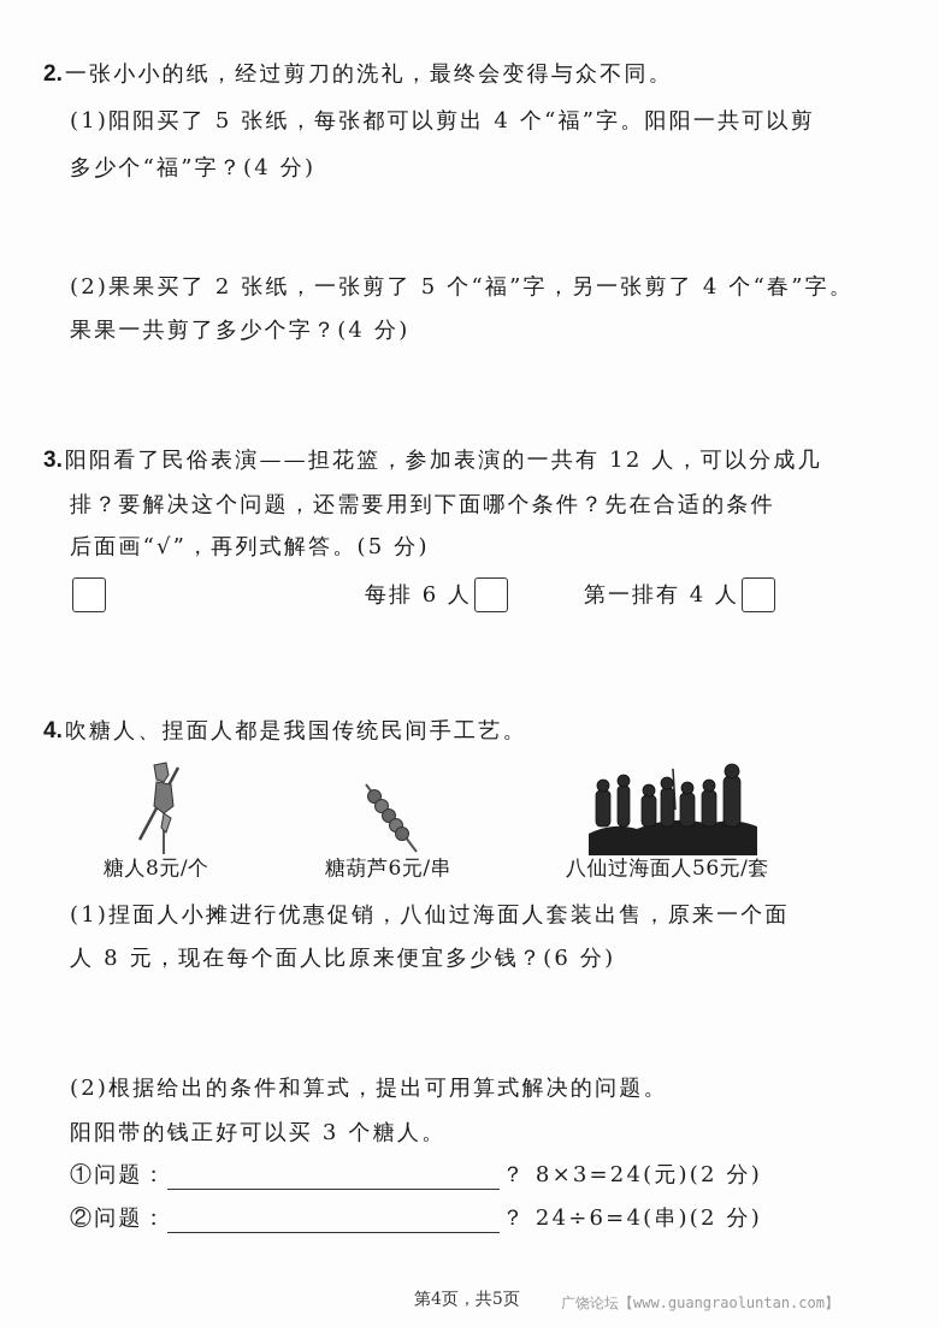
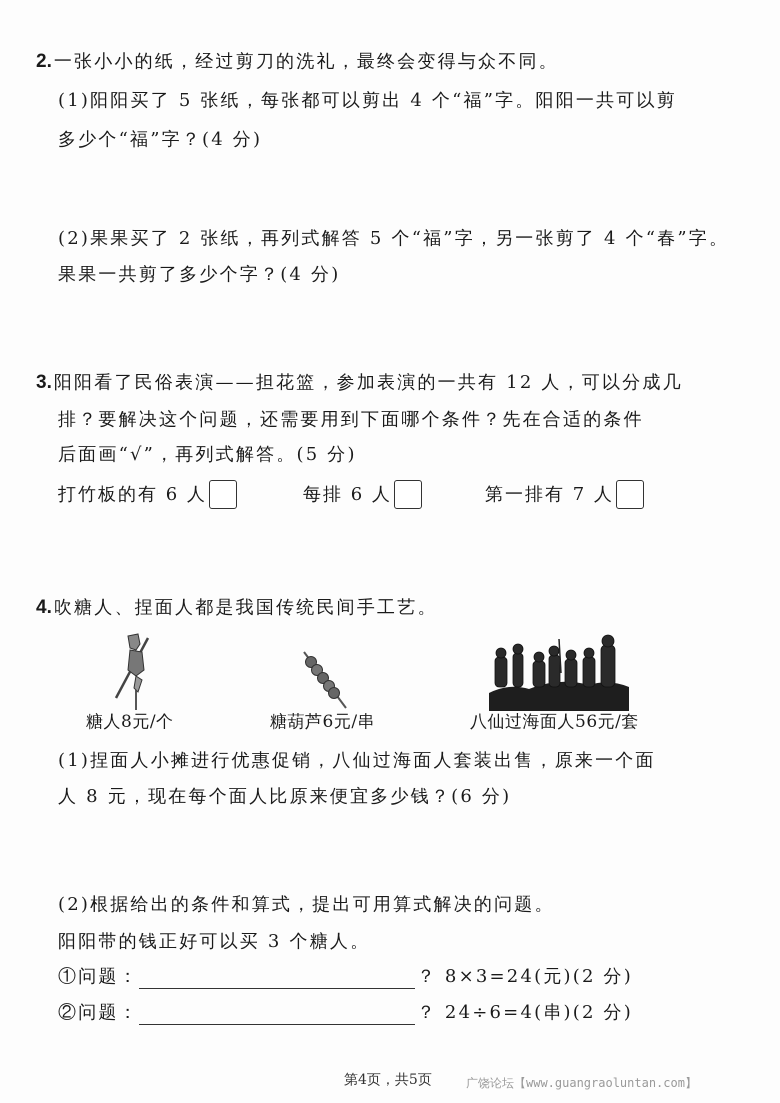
  2.一张小小的纸，经过剪刀的洗礼，最终会变得与众不同。
  (1)阳阳买了 5 张纸，每张都可以剪出 4 个“福”字。阳阳一共可以剪
  多少个“福”字？(4 分)
- (2)果果买了 2 张纸，一张剪了 5 个“福”字，另一张剪了 4 个“春”字。
+ (2)果果买了 2 张纸，再列式解答 5 个“福”字，另一张剪了 4 个“春”字。
  果果一共剪了多少个字？(4 分)
  3.阳阳看了民俗表演——担花篮，参加表演的一共有 12 人，可以分成几
  排？要解决这个问题，还需要用到下面哪个条件？先在合适的条件
  后面画“√”，再列式解答。(5 分)
+ 打竹板的有 6 人
  每排 6 人
- 第一排有 4 人
+ 第一排有 7 人
  4.吹糖人、捏面人都是我国传统民间手工艺。
  糖人8元/个
  糖葫芦6元/串
  八仙过海面人56元/套
  (1)捏面人小摊进行优惠促销，八仙过海面人套装出售，原来一个面
  人 8 元，现在每个面人比原来便宜多少钱？(6 分)
  (2)根据给出的条件和算式，提出可用算式解决的问题。
  阳阳带的钱正好可以买 3 个糖人。
  ①问题： ？ 8×3=24(元)(2 分)
  ②问题： ？ 24÷6=4(串)(2 分)
  第4页，共5页
  广饶论坛【www.guangraoluntan.com】
